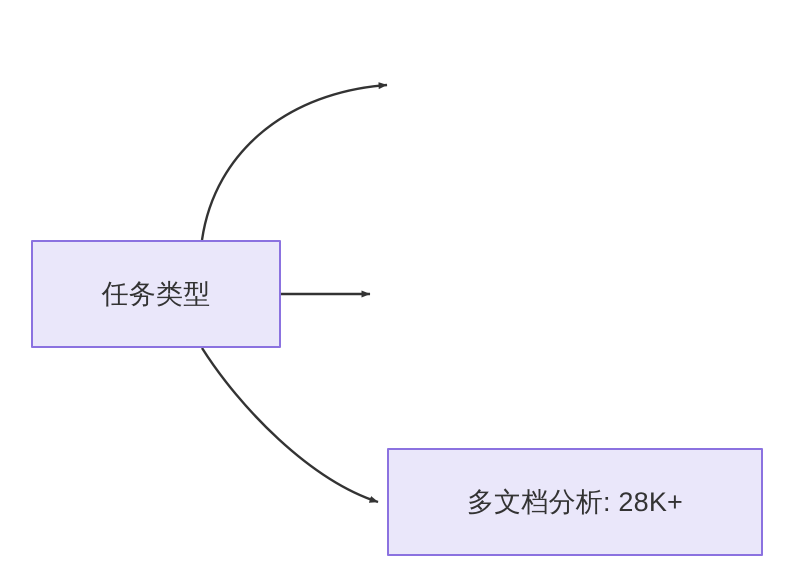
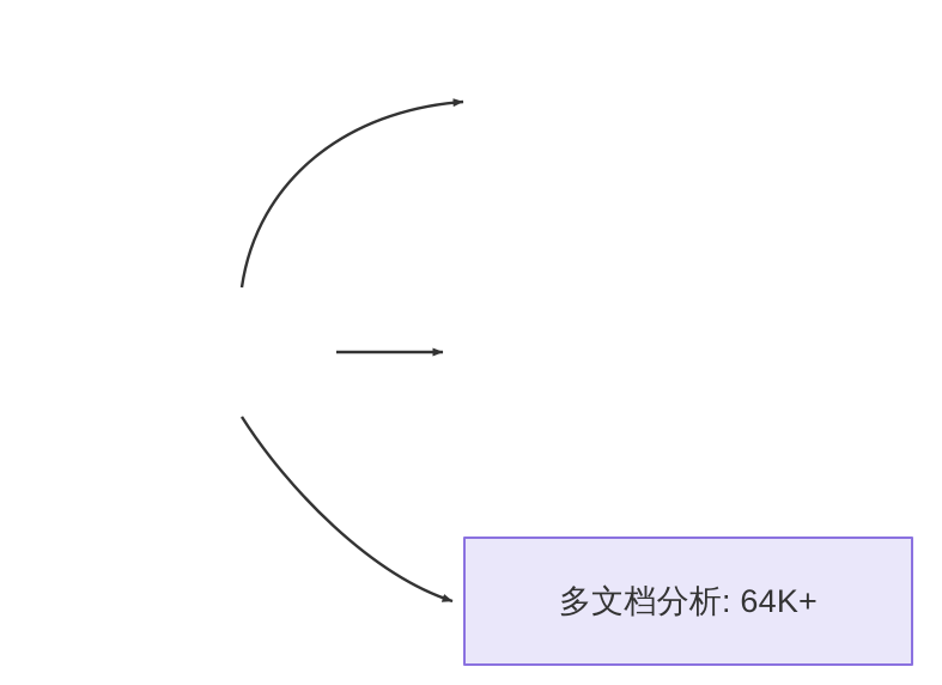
- 任务类型
- 多文档分析: 28K+
+ 多文档分析: 64K+
